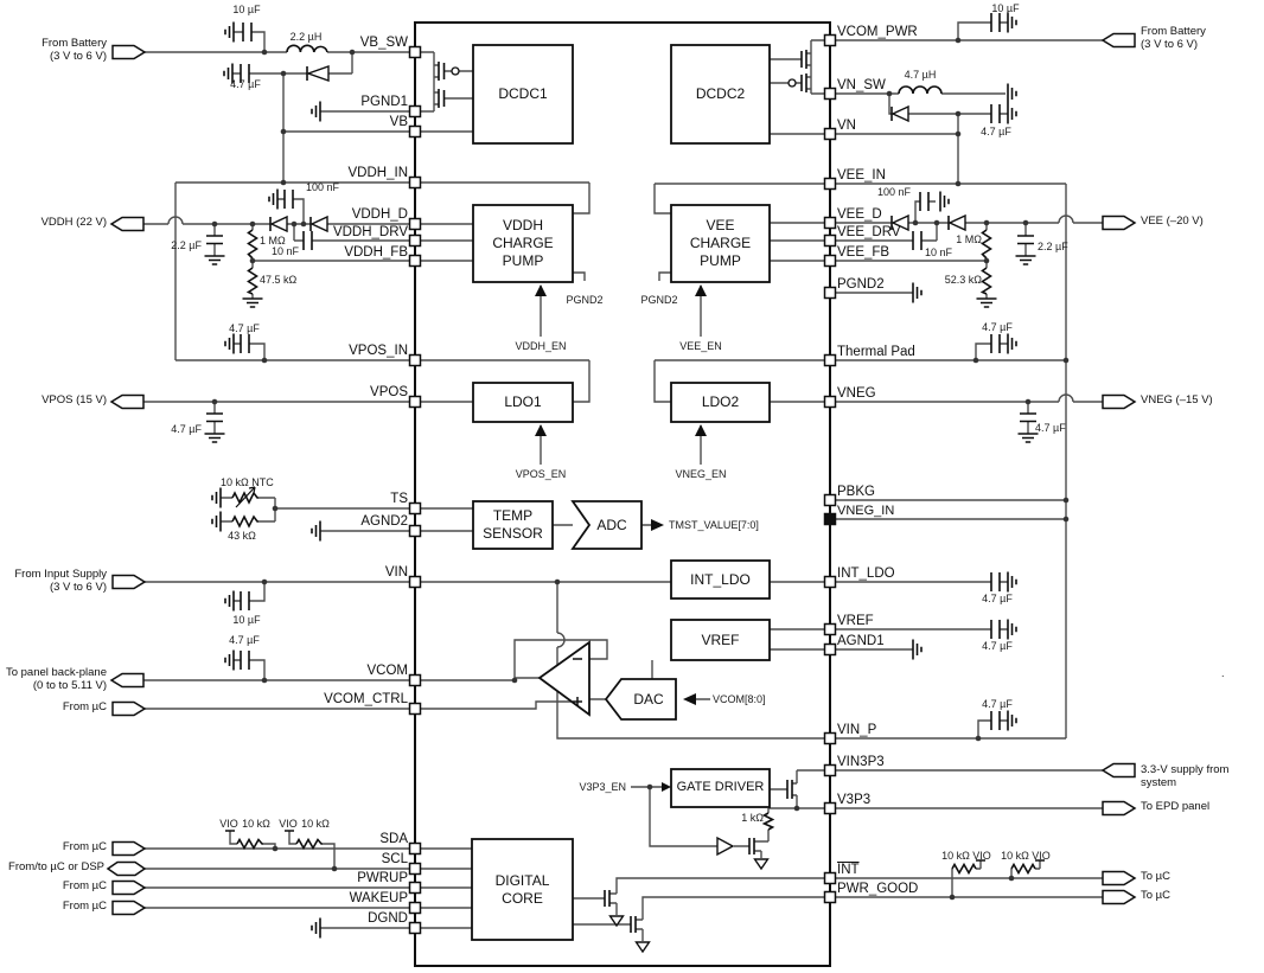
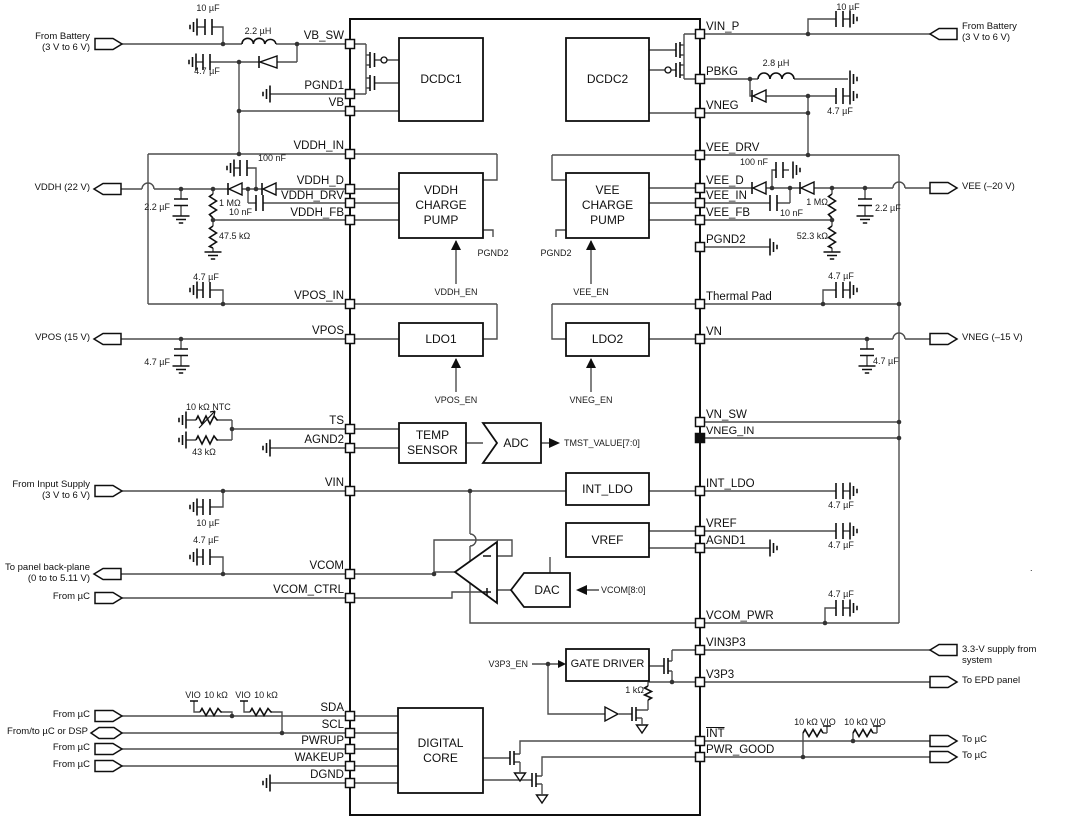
  DCDC1
  DCDC2
  VDDH
  CHARGE
  PUMP
  VEE
  CHARGE
  PUMP
  LDO1
  LDO2
  TEMP
  SENSOR
  ADC
  INT_LDO
  VREF
  DAC
  GATE DRIVER
  DIGITAL
  CORE
  VB_SW
  PGND1
  VB
  VDDH_IN
  VDDH_D
  VDDH_DRV
  VDDH_FB
  VPOS_IN
  VPOS
  TS
  AGND2
  VIN
  VCOM
  VCOM_CTRL
  SDA
  SCL
  PWRUP
  WAKEUP
  DGND
- VCOM_PWR
+ VIN_P
- VN_SW
+ PBKG
- VN
+ VNEG
- VEE_IN
+ VEE_DRV
  VEE_D
- VEE_DRV
+ VEE_IN
  VEE_FB
  PGND2
  Thermal Pad
- VNEG
+ VN
- PBKG
+ VN_SW
  VNEG_IN
  INT_LDO
  VREF
  AGND1
- VIN_P
+ VCOM_PWR
  VIN3P3
  V3P3
  INT
  PWR_GOOD
  From Battery
  (3 V to 6 V)
  VDDH (22 V)
  VPOS (15 V)
  From Input Supply
  (3 V to 6 V)
  To panel back-plane
  (0 to to 5.11 V)
  From µC
  From µC
  From/to µC or DSP
  From µC
  From µC
  From Battery
  (3 V to 6 V)
  VEE (–20 V)
  VNEG (–15 V)
  3.3-V supply from system
  To EPD panel
  To µC
  To µC
  10 µF
  2.2 µH
  4.7 µF
  100 nF
  2.2 µF
  1 MΩ
  10 nF
  47.5 kΩ
  4.7 µF
  4.7 µF
  10 kΩ NTC
  43 kΩ
  10 µF
  4.7 µF
  VIO
  10 kΩ
  VIO
  10 kΩ
  10 µF
- 4.7 µH
+ 2.8 µH
  4.7 µF
  100 nF
  10 nF
  1 MΩ
  52.3 kΩ
  2.2 µF
  4.7 µF
  4.7 µF
  4.7 µF
  4.7 µF
  4.7 µF
  1 kΩ
  10 kΩ
  VIO
  10 kΩ
  VIO
  .
  VDDH_EN
  VEE_EN
  VPOS_EN
  VNEG_EN
  PGND2
  PGND2
  V3P3_EN
  VCOM[8:0]
  TMST_VALUE[7:0]
